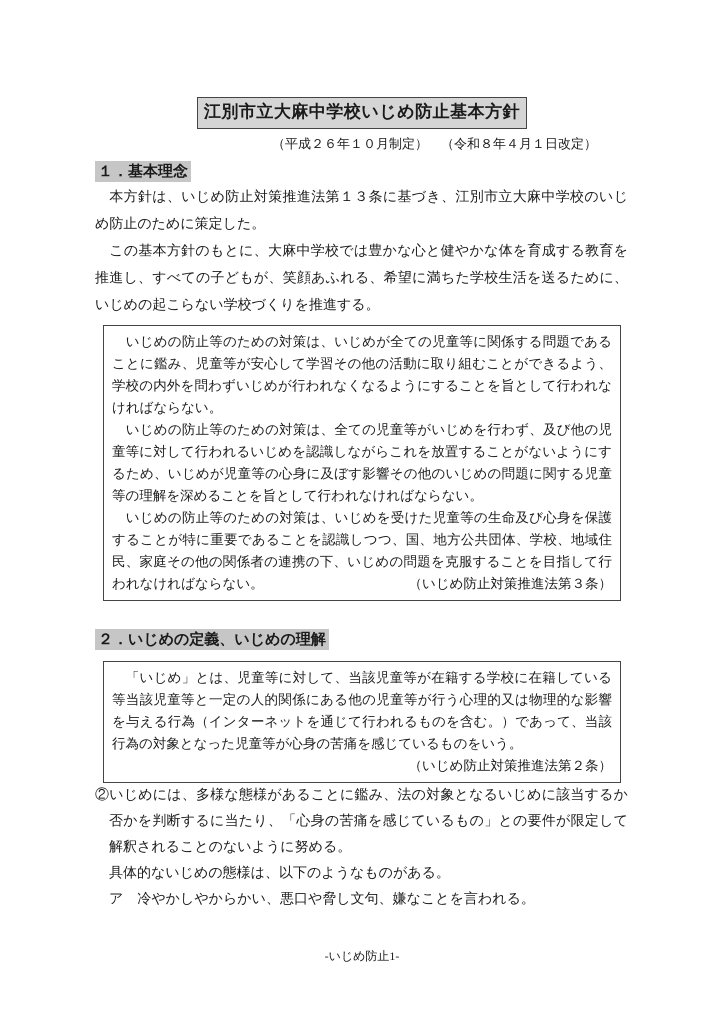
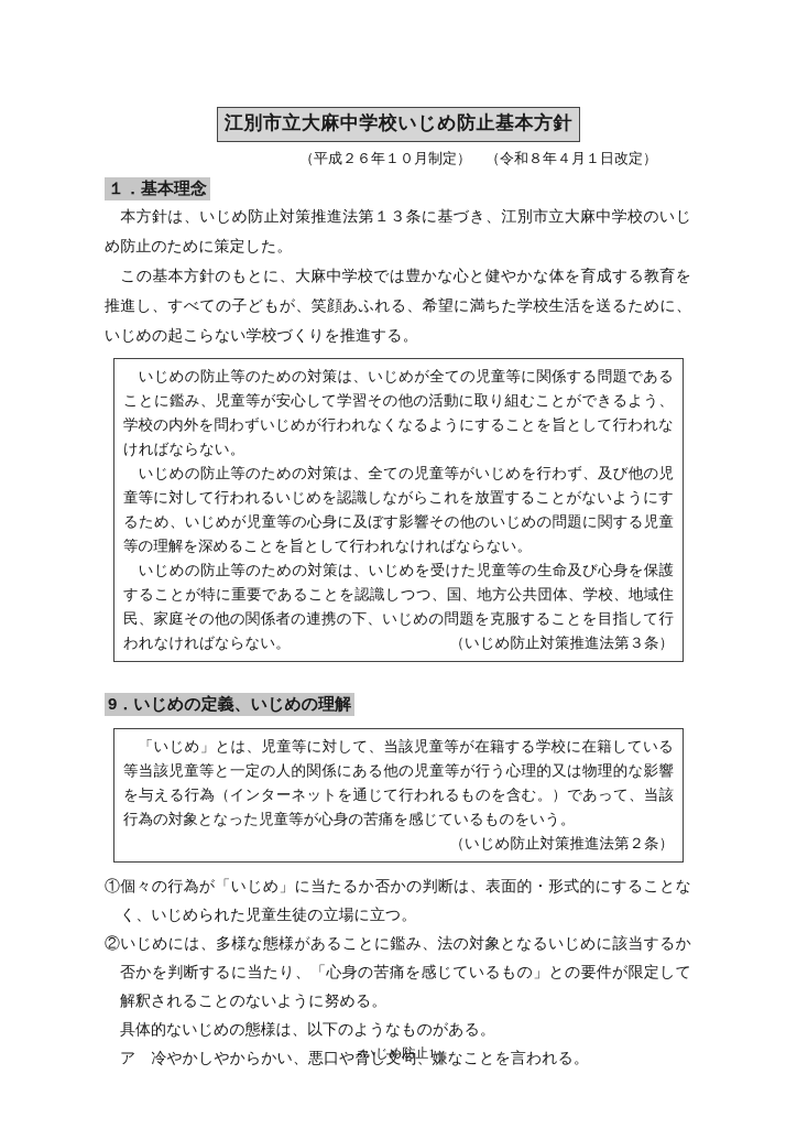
  江別市立大麻中学校いじめ防止基本方針
  （平成２６年１０月制定） （令和８年４月１日改定）
  １．基本理念
  本方針は、いじめ防止対策推進法第１３条に基づき、江別市立大麻中学校のいじめ防止のために策定した。
  この基本方針のもとに、大麻中学校では豊かな心と健やかな体を育成する教育を推進し、すべての子どもが、笑顔あふれる、希望に満ちた学校生活を送るために、いじめの起こらない学校づくりを推進する。
  いじめの防止等のための対策は、いじめが全ての児童等に関係する問題であることに鑑み、児童等が安心して学習その他の活動に取り組むことができるよう、学校の内外を問わずいじめが行われなくなるようにすることを旨として行われなければならない。
  いじめの防止等のための対策は、全ての児童等がいじめを行わず、及び他の児童等に対して行われるいじめを認識しながらこれを放置することがないようにするため、いじめが児童等の心身に及ぼす影響その他のいじめの問題に関する児童等の理解を深めることを旨として行われなければならない。
  いじめの防止等のための対策は、いじめを受けた児童等の生命及び心身を保護することが特に重要であることを認識しつつ、国、地方公共団体、学校、地域住民、家庭その他の関係者の連携の下、いじめの問題を克服することを目指して行われなければならない。
  （いじめ防止対策推進法第３条）
- ２．いじめの定義、いじめの理解
+ 9．いじめの定義、いじめの理解
  「いじめ」とは、児童等に対して、当該児童等が在籍する学校に在籍している等当該児童等と一定の人的関係にある他の児童等が行う心理的又は物理的な影響を与える行為（インターネットを通じて行われるものを含む。）であって、当該行為の対象となった児童等が心身の苦痛を感じているものをいう。
  （いじめ防止対策推進法第２条）
+ ①個々の行為が「いじめ」に当たるか否かの判断は、表面的・形式的にすることなく、いじめられた児童生徒の立場に立つ。
  ②いじめには、多様な態様があることに鑑み、法の対象となるいじめに該当するか否かを判断するに当たり、「心身の苦痛を感じているもの」との要件が限定して解釈されることのないように努める。
  具体的ないじめの態様は、以下のようなものがある。
  ア 冷やかしやからかい、悪口や脅し文句、嫌なことを言われる。
  -いじめ防止1-
